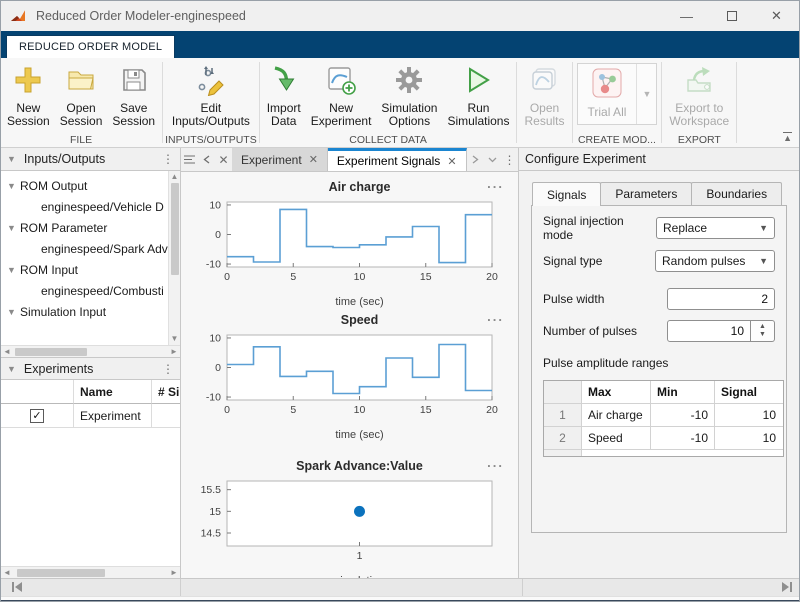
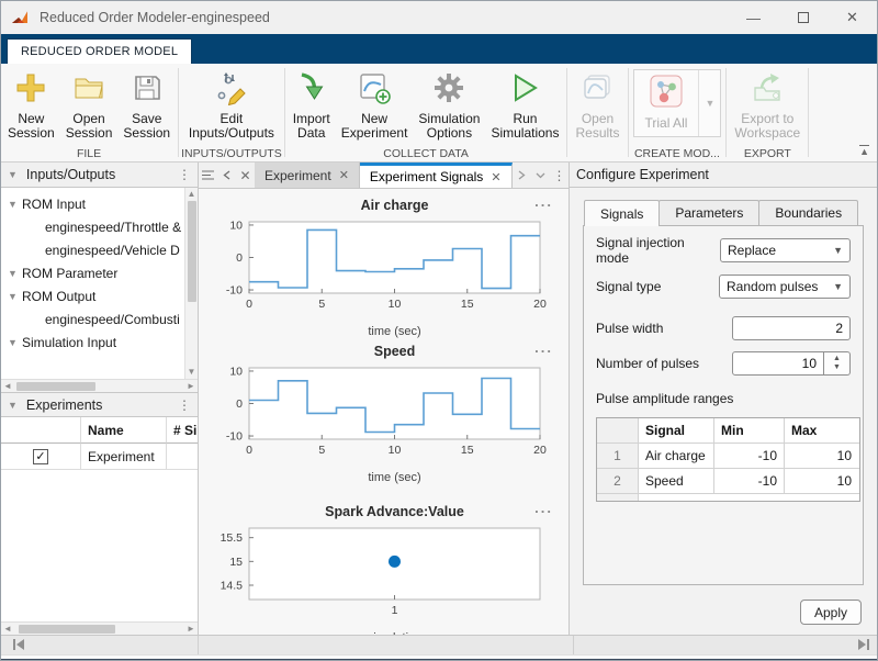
  Reduced Order Modeler-enginespeed
  —
  ✕
  REDUCED ORDER MODEL
  New
  Session
  Open
  Session
  Save
  Session
  FILE
  Edit
  Inputs/Outputs
  INPUTS/OUTPUTS
  Import
  Data
  New
  Experiment
  Simulation
  Options
  Run
  Simulations
  COLLECT DATA
  Open
  Results
  Trial All
  ▼
  CREATE MOD...
  Export to
  Workspace
  EXPORT
  ▲
  ▼
  Inputs/Outputs
  ⋮
  ▼
- ROM Output
+ ROM Input
+ enginespeed/Throttle &
  enginespeed/Vehicle D
  ▼
  ROM Parameter
- enginespeed/Spark Adv
  ▼
- ROM Input
+ ROM Output
  enginespeed/Combusti
  ▼
  Simulation Input
  ▲
  ▼
  ◄
  ►
  ▼
  Experiments
  ⋮
  Name
  # Si
  ✓
  Experiment
  ◄
  ►
  ✕
  Experiment
  ✕
  Experiment Signals
  ✕
  ⋮
  Air charge
  ...
  0
  5
  10
  15
  20
  -10
  0
  10
  time (sec)
  Speed
  ...
  0
  5
  10
  15
  20
  -10
  0
  10
  time (sec)
  Spark Advance:Value
  ...
  1
  14.5
  15
  15.5
  Configure Experiment
  Signals
  Parameters
  Boundaries
  Signal injection mode
  Replace
  ▼
  Signal type
  Random pulses
  ▼
  Pulse width
  2
  Number of pulses
  10
  Pulse amplitude ranges
- Max
+ Signal
  Min
- Signal
+ Max
  1
  Air charge
  -10
  10
  2
  Speed
  -10
  10
+ Apply
